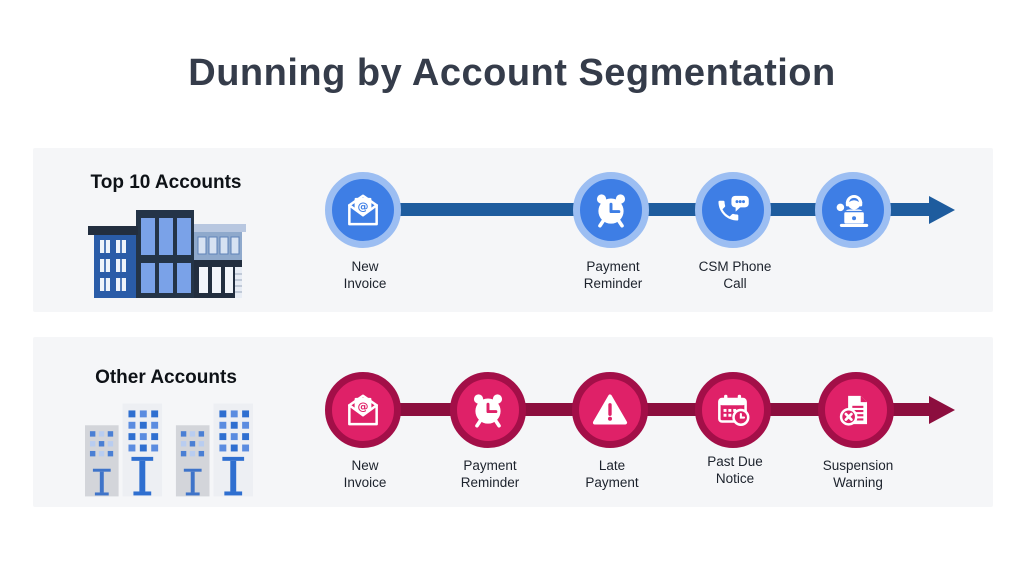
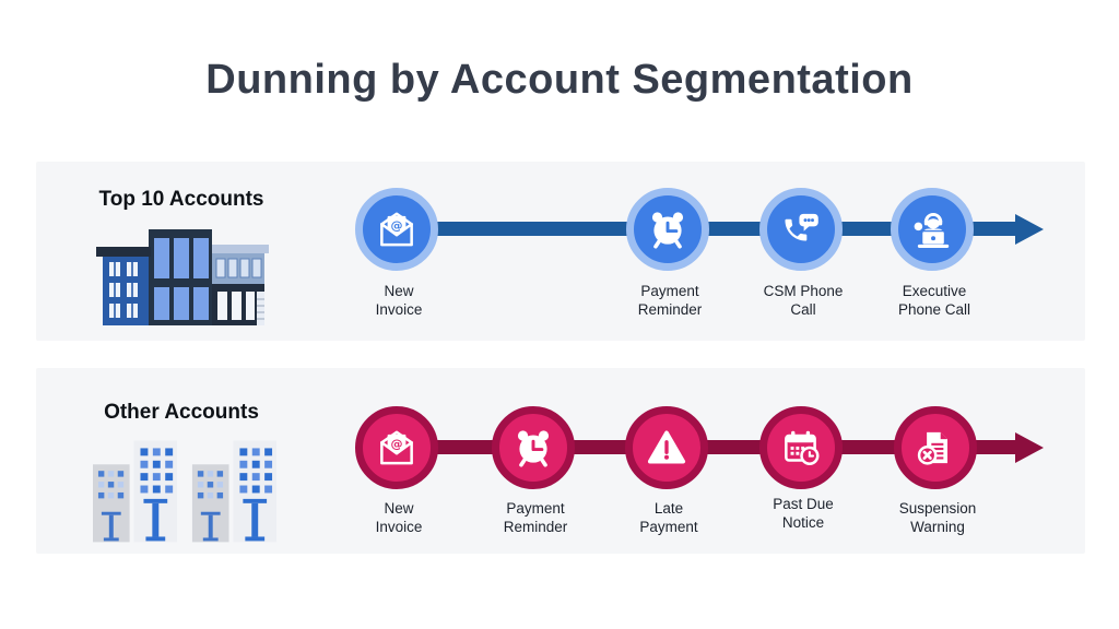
  Dunning by Account Segmentation
  Top 10 Accounts
  New
  Invoice
  Payment
  Reminder
  CSM Phone
  Call
+ Executive
+ Phone Call
  Other Accounts
  New
  Invoice
  Payment
  Reminder
  Late
  Payment
  Past Due
  Notice
  Suspension
  Warning
